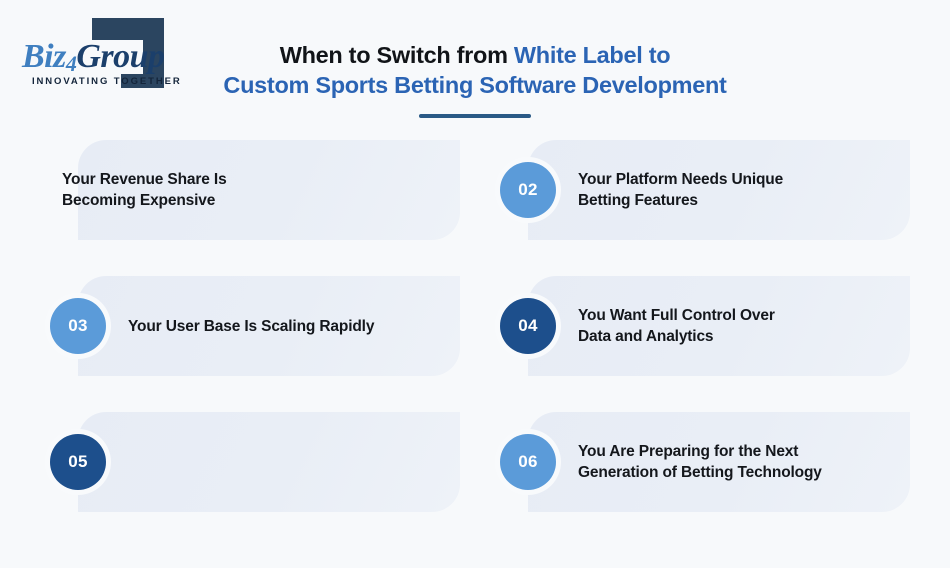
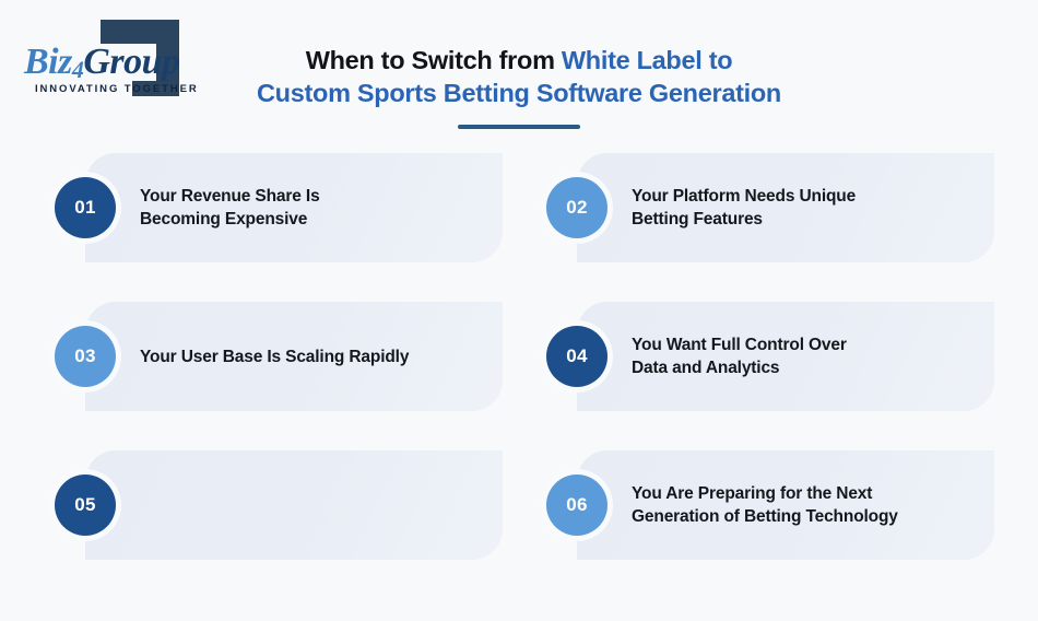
  Biz4Group
  INNOVATING TOGETHER
  When to Switch from White Label to
- Custom Sports Betting Software Development
+ Custom Sports Betting Software Generation
+ 01
  Your Revenue Share Is
  Becoming Expensive
  02
  Your Platform Needs Unique
  Betting Features
  03
  Your User Base Is Scaling Rapidly
  04
  You Want Full Control Over
  Data and Analytics
  05
  06
  You Are Preparing for the Next
  Generation of Betting Technology
